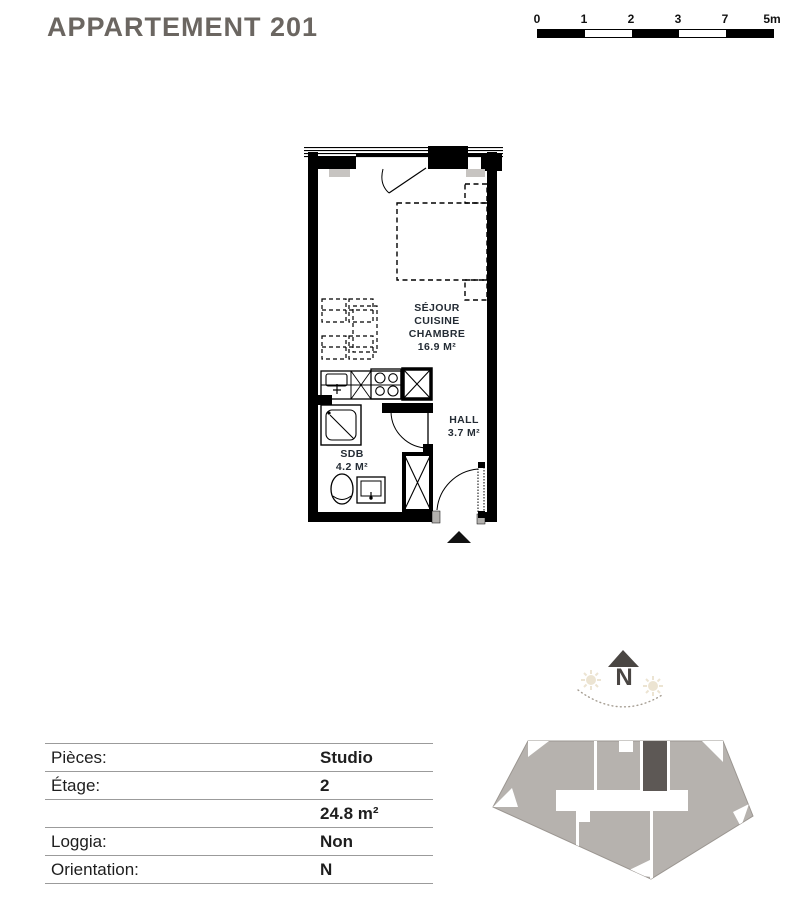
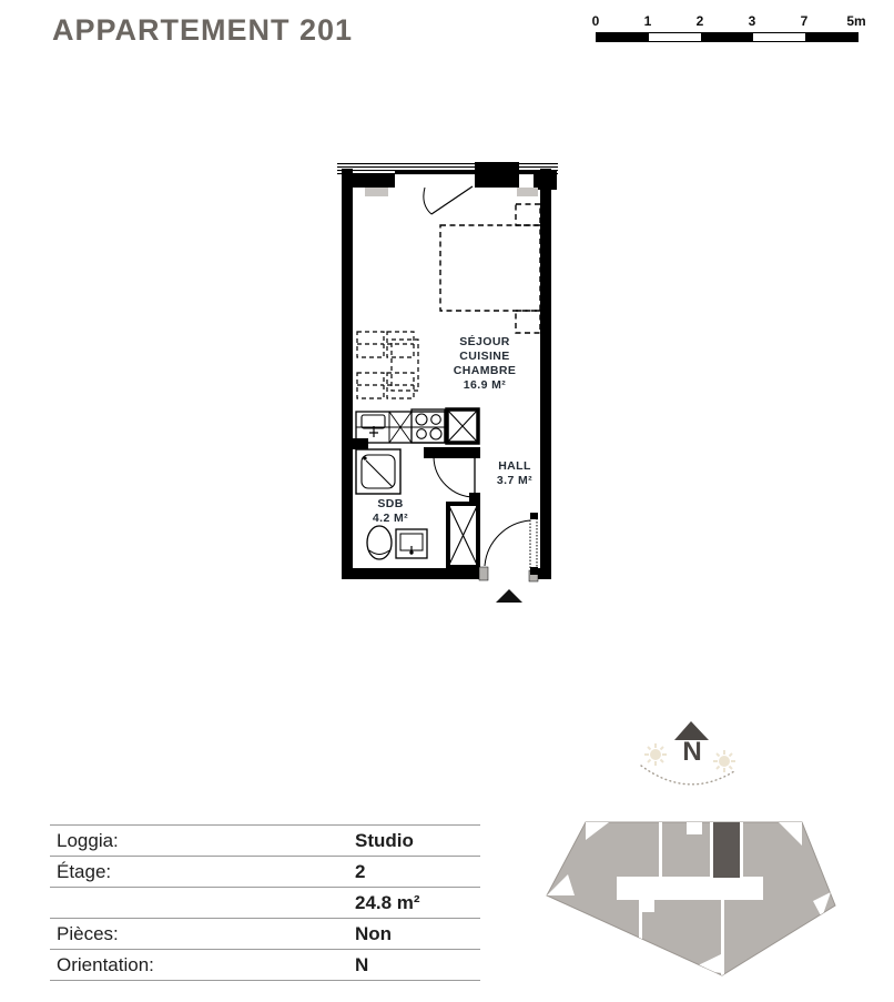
  APPARTEMENT 201
  0
  1
  2
  3
  7
  5m
  SÉJOUR
  CUISINE
  CHAMBRE
  16.9 M²
  HALL
  3.7 M²
  SDB
  4.2 M²
  N
- Pièces:
+ Loggia:
  Studio
  Étage:
  2
  24.8 m²
- Loggia:
+ Pièces:
  Non
  Orientation:
  N
